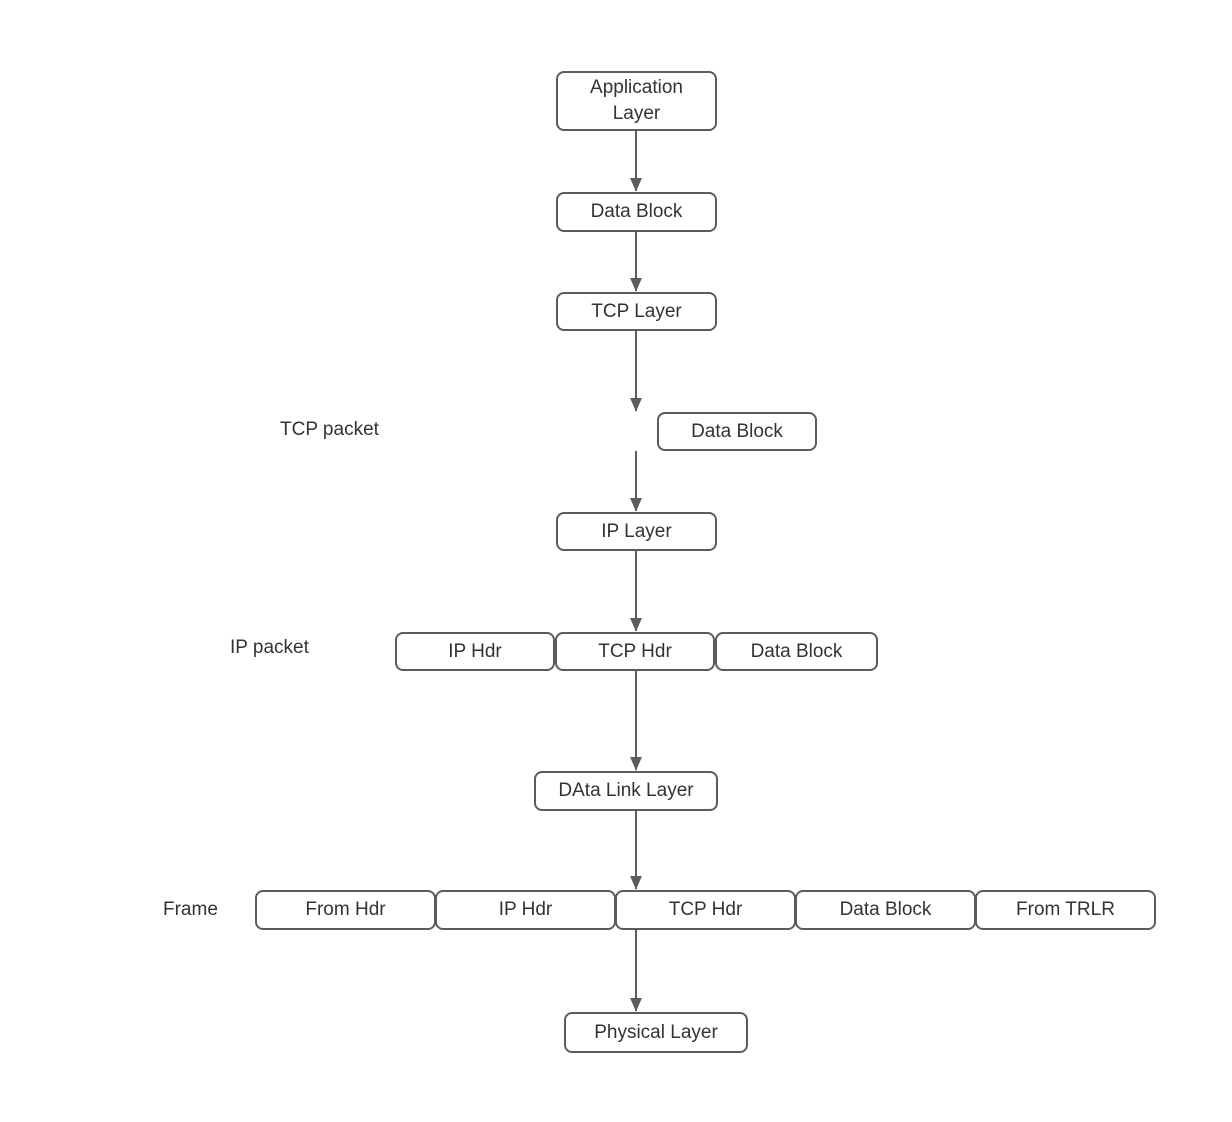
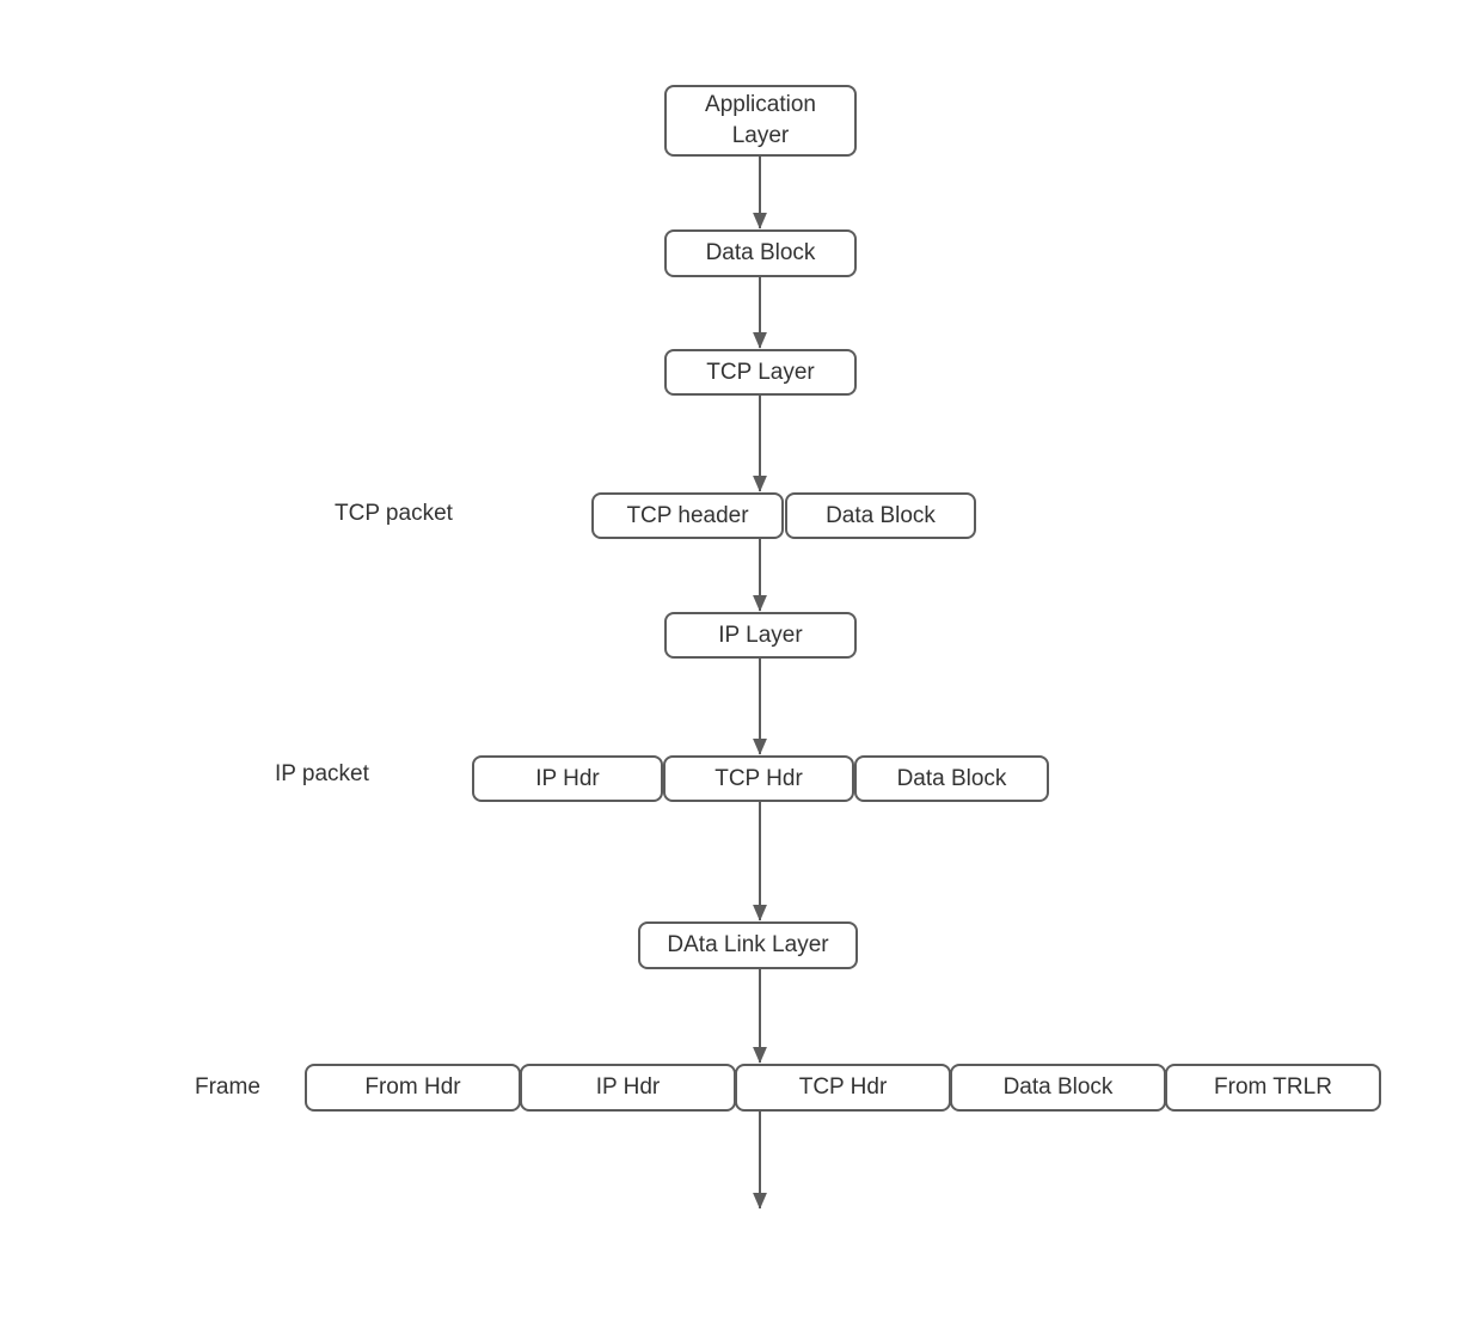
  Application
  Layer
  Data Block
  TCP Layer
  TCP packet
+ TCP header
  Data Block
  IP Layer
  IP packet
  IP Hdr
  TCP Hdr
  Data Block
  DAta Link Layer
  Frame
  From Hdr
  IP Hdr
  TCP Hdr
  Data Block
  From TRLR
- Physical Layer
